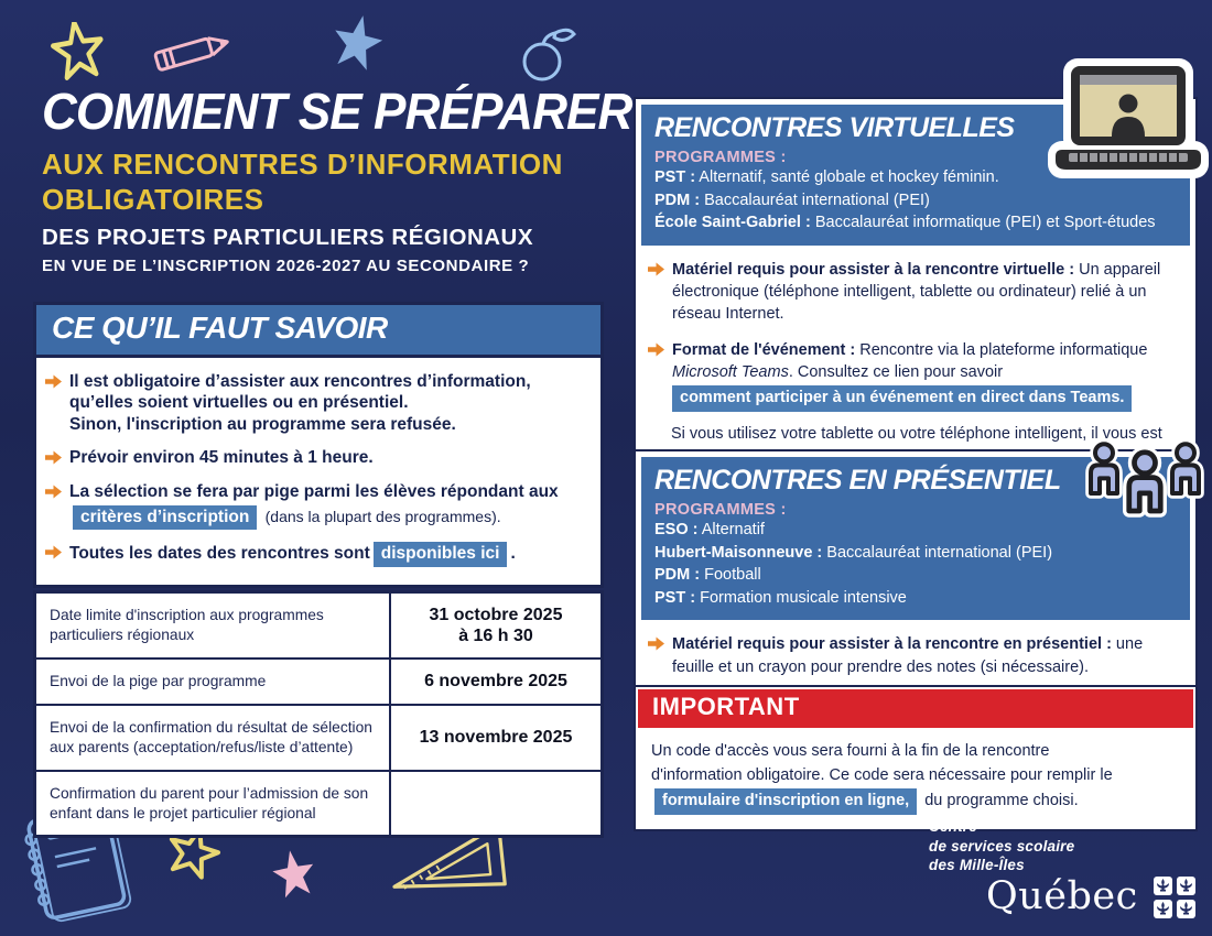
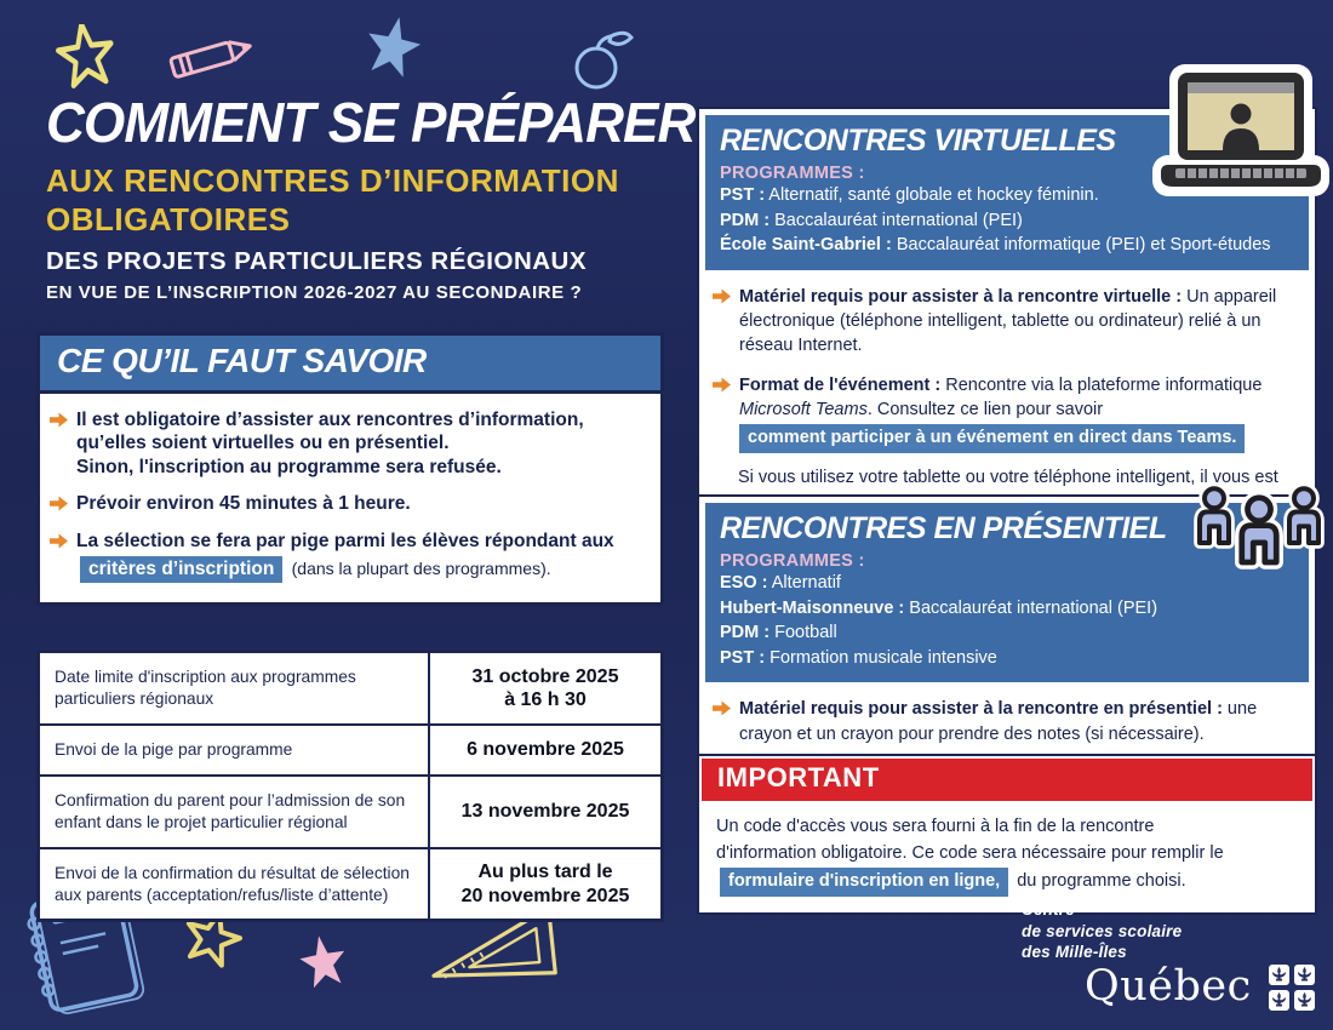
  COMMENT SE PRÉPARER
  AUX RENCONTRES D’INFORMATION
  OBLIGATOIRES
  DES PROJETS PARTICULIERS RÉGIONAUX
  EN VUE DE L’INSCRIPTION 2026-2027 AU SECONDAIRE ?
  CE QU’IL FAUT SAVOIR
  Il est obligatoire d’assister aux rencontres d’information,
  qu’elles soient virtuelles ou en présentiel.
  Sinon, l'inscription au programme sera refusée.
  Prévoir environ 45 minutes à 1 heure.
  La sélection se fera par pige parmi les élèves répondant aux
  critères d’inscription (dans la plupart des programmes).
- Toutes les dates des rencontres sont disponibles ici .
  Date limite d'inscription aux programmes particuliers régionaux
  31 octobre 2025
  à 16 h 30
  Envoi de la pige par programme
  6 novembre 2025
- Envoi de la confirmation du résultat de sélection aux parents (acceptation/refus/liste d’attente)
+ Confirmation du parent pour l’admission de son enfant dans le projet particulier régional
  13 novembre 2025
- Confirmation du parent pour l’admission de son enfant dans le projet particulier régional
+ Envoi de la confirmation du résultat de sélection aux parents (acceptation/refus/liste d’attente)
+ Au plus tard le
+ 20 novembre 2025
  RENCONTRES VIRTUELLES
  PROGRAMMES :
  PST : Alternatif, santé globale et hockey féminin.
  PDM : Baccalauréat international (PEI)
  École Saint-Gabriel : Baccalauréat informatique (PEI) et Sport-études
  Matériel requis pour assister à la rencontre virtuelle : Un appareil électronique (téléphone intelligent, tablette ou ordinateur) relié à un réseau Internet.
  Format de l'événement : Rencontre via la plateforme informatique Microsoft Teams. Consultez ce lien pour savoir
  comment participer à un événement en direct dans Teams.
  RENCONTRES EN PRÉSENTIEL
  PROGRAMMES :
  ESO : Alternatif
  Hubert-Maisonneuve : Baccalauréat international (PEI)
  PDM : Football
  PST : Formation musicale intensive
- Matériel requis pour assister à la rencontre en présentiel : une feuille et un crayon pour prendre des notes (si nécessaire).
+ Matériel requis pour assister à la rencontre en présentiel : une crayon et un crayon pour prendre des notes (si nécessaire).
  IMPORTANT
  Un code d'accès vous sera fourni à la fin de la rencontre d'information obligatoire. Ce code sera nécessaire pour remplir le formulaire d'inscription en ligne, du programme choisi.
  Centre
  de services scolaire
  des Mille-Îles
  Québec
